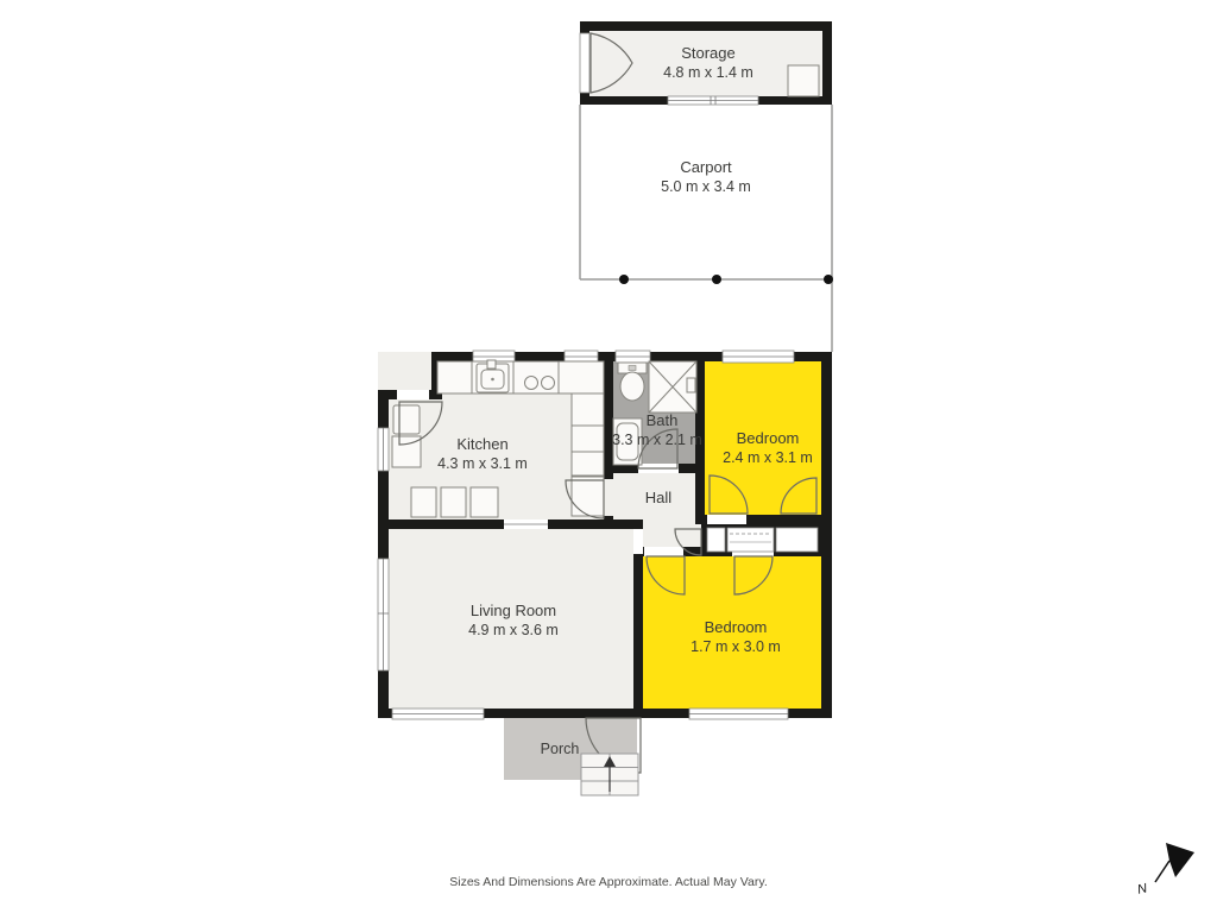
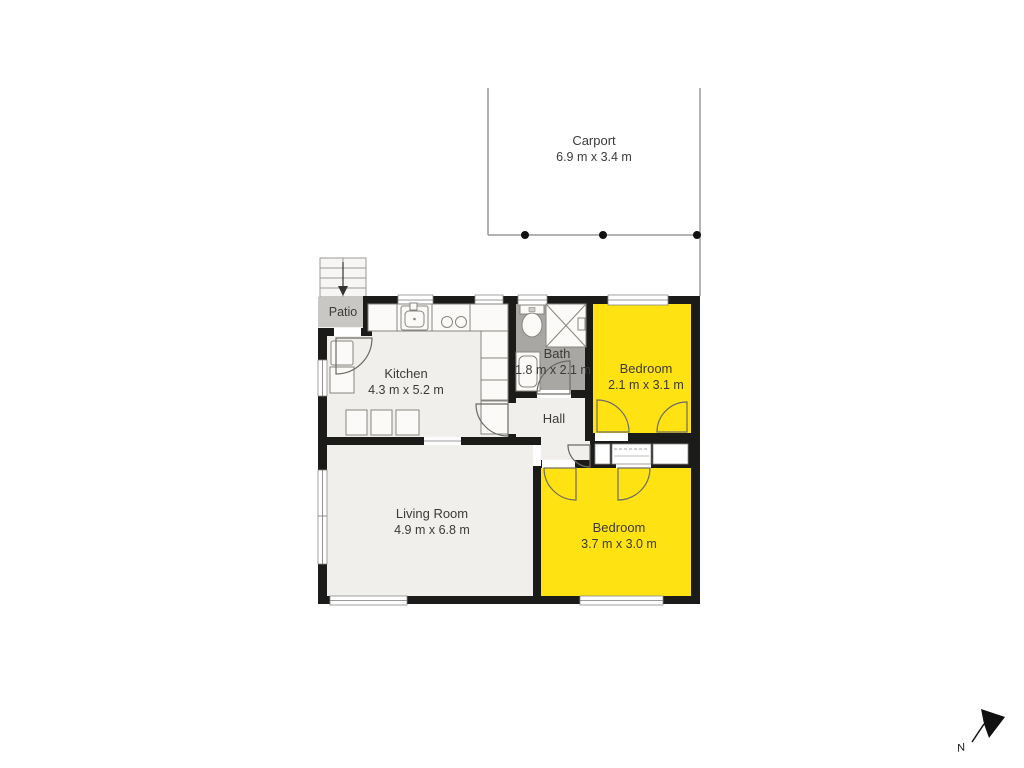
- Storage
- 4.8 m x 1.4 m
  Carport
- 5.0 m x 3.4 m
+ 6.9 m x 3.4 m
+ Patio
  Kitchen
- 4.3 m x 3.1 m
+ 4.3 m x 5.2 m
  Bath
- 3.3 m x 2.1 m
+ 1.8 m x 2.1 m
  Bedroom
- 2.4 m x 3.1 m
+ 2.1 m x 3.1 m
  Hall
  Living Room
- 4.9 m x 3.6 m
+ 4.9 m x 6.8 m
  Bedroom
- 1.7 m x 3.0 m
+ 3.7 m x 3.0 m
- Porch
- Sizes And Dimensions Are Approximate. Actual May Vary.
